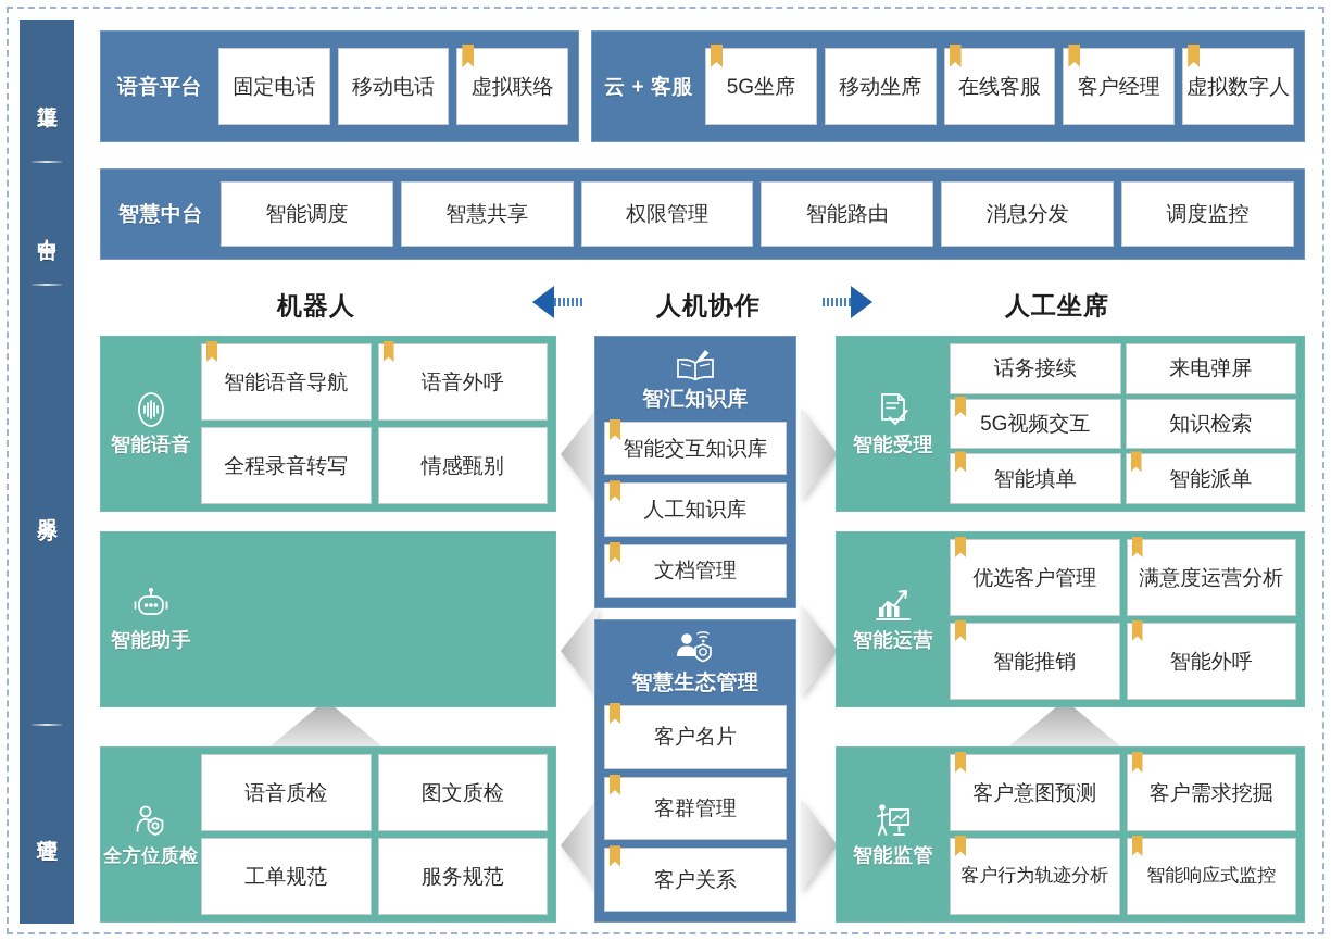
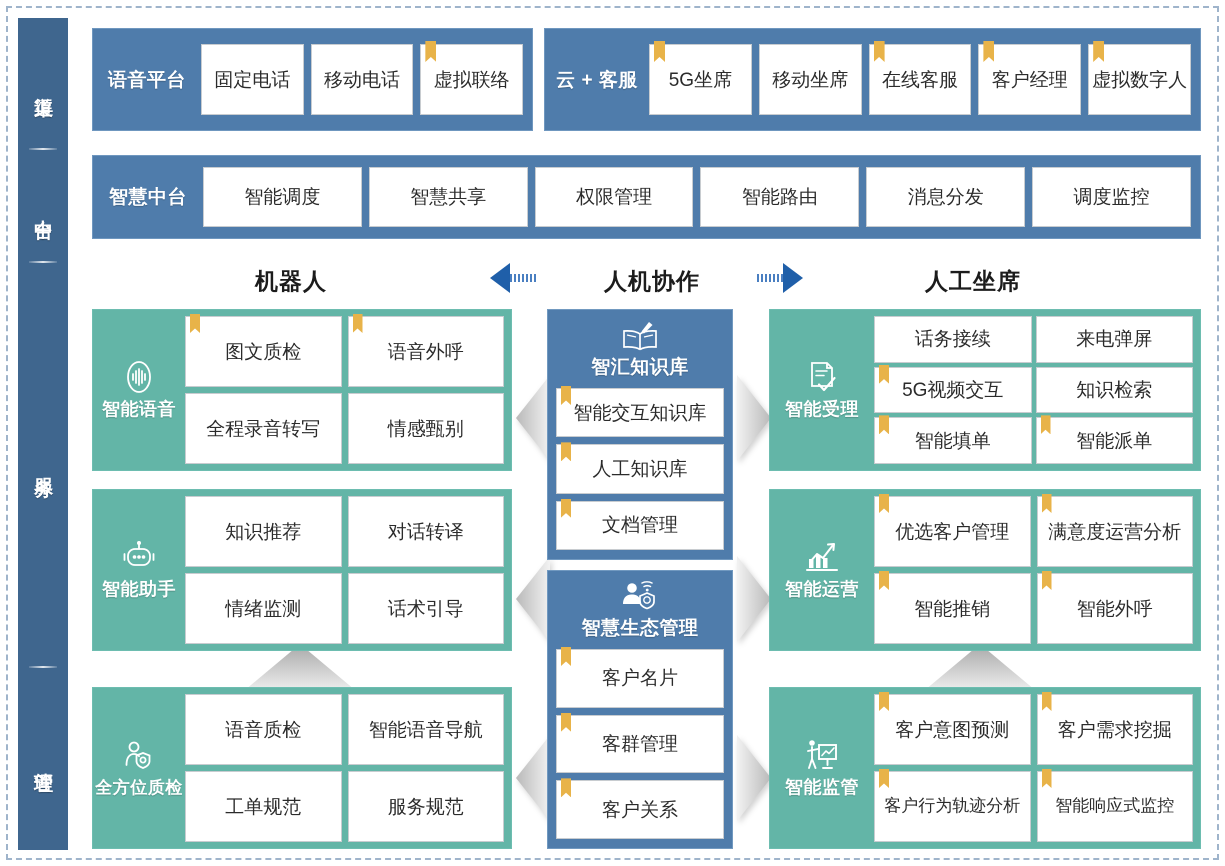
  语音平台
  固定电话
  移动电话
  虚拟联络
  云 + 客服
  5G坐席
  移动坐席
  在线客服
  客户经理
  虚拟数字人
  智慧中台
  智能调度
  智慧共享
  权限管理
  智能路由
  消息分发
  调度监控
  机器人
  人机协作
  人工坐席
  智能语音
- 智能语音导航
+ 图文质检
  语音外呼
  全程录音转写
  情感甄别
  智能助手
+ 知识推荐
+ 对话转译
+ 情绪监测
+ 话术引导
  全方位质检
  语音质检
- 图文质检
+ 智能语音导航
  工单规范
  服务规范
  智汇知识库
  智能交互知识库
  人工知识库
  文档管理
  智慧生态管理
  客户名片
  客群管理
  客户关系
  智能受理
  话务接续
  来电弹屏
  5G视频交互
  知识检索
  智能填单
  智能派单
  智能运营
  优选客户管理
  满意度运营分析
  智能推销
  智能外呼
  智能监管
  客户意图预测
  客户需求挖掘
  客户行为轨迹分析
  智能响应式监控
